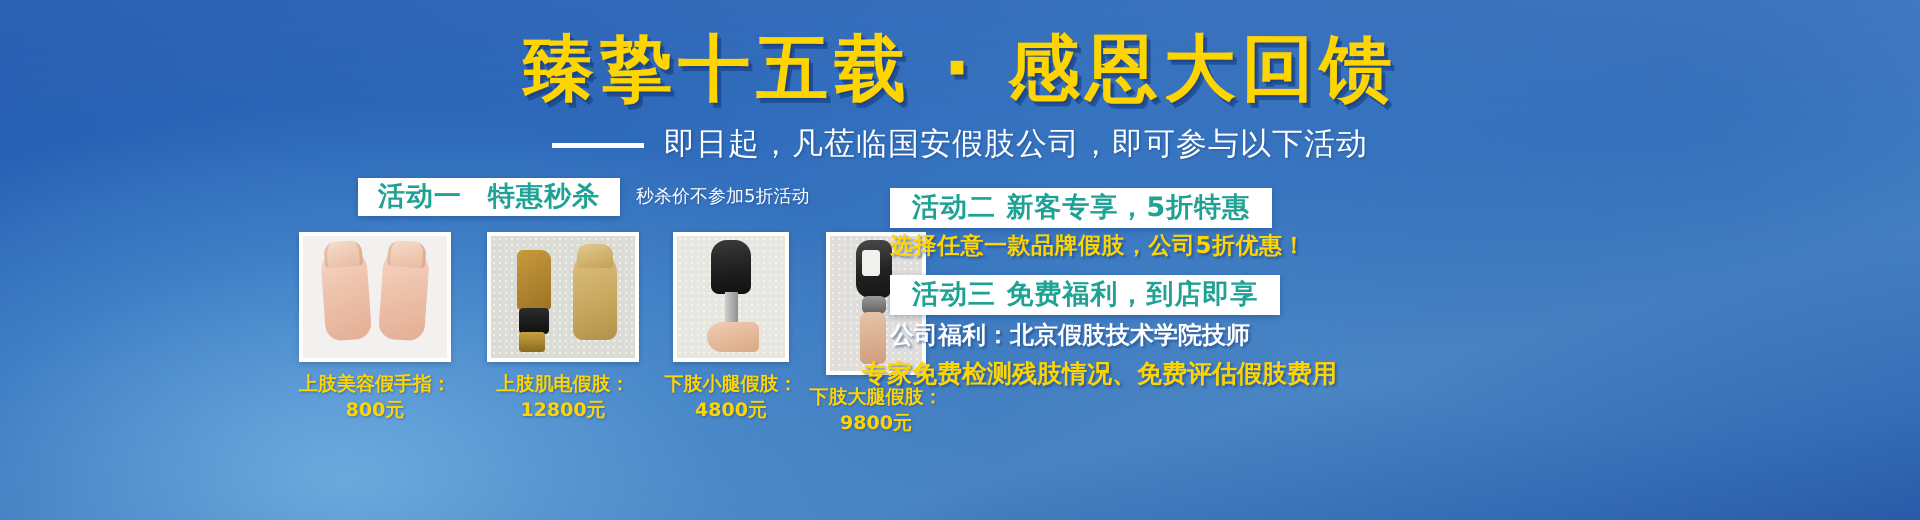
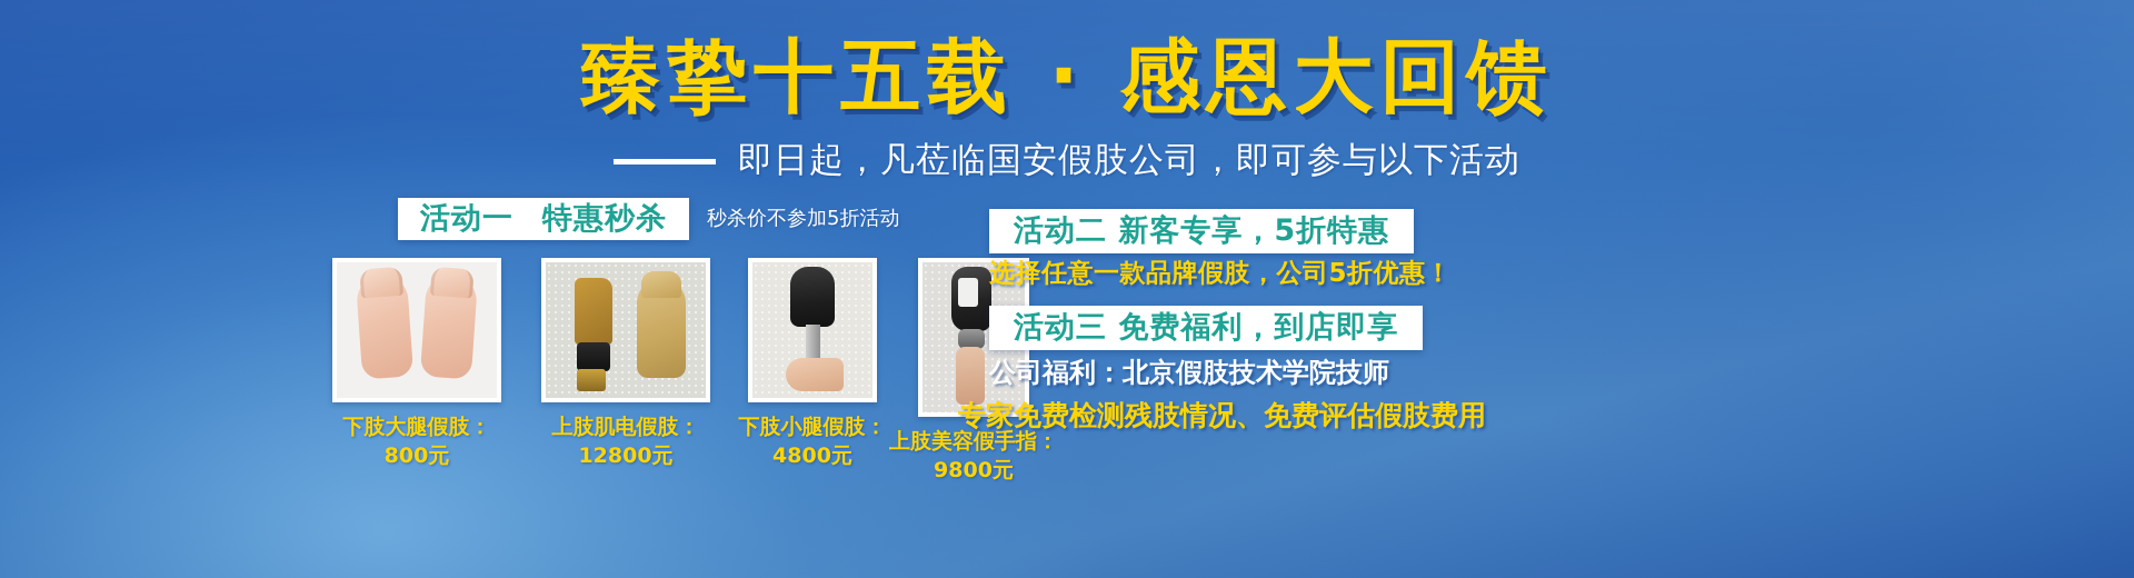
  臻挚十五载 · 感恩大回馈
  即日起，凡莅临国安假肢公司，即可参与以下活动
  活动一
  特惠秒杀
  秒杀价不参加5折活动
- 上肢美容假手指：
+ 下肢大腿假肢：
  800元
  上肢肌电假肢：
  12800元
  下肢小腿假肢：
  4800元
- 下肢大腿假肢：
+ 上肢美容假手指：
  9800元
  活动二 新客专享，5折特惠
  选择任意一款品牌假肢，公司5折优惠！
  活动三 免费福利，到店即享
  公司福利：北京假肢技术学院技师
  专家免费检测残肢情况、免费评估假肢费用
